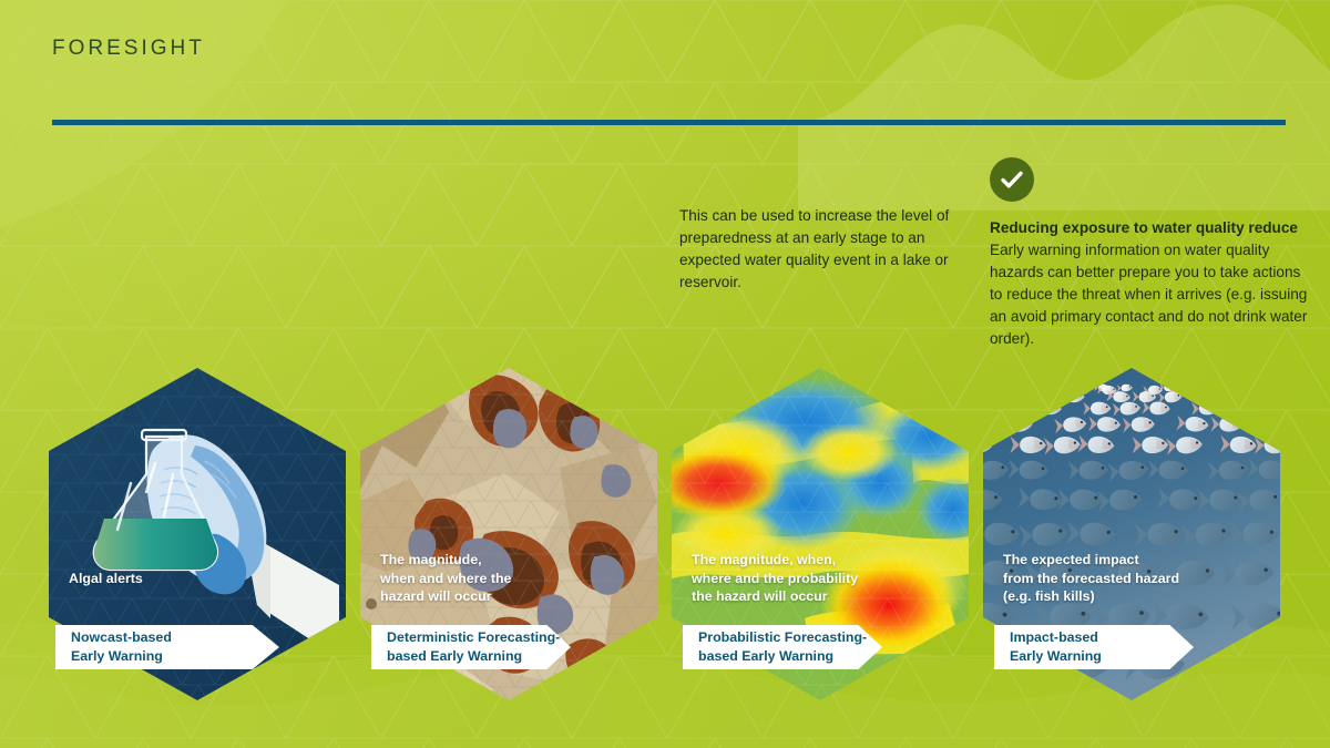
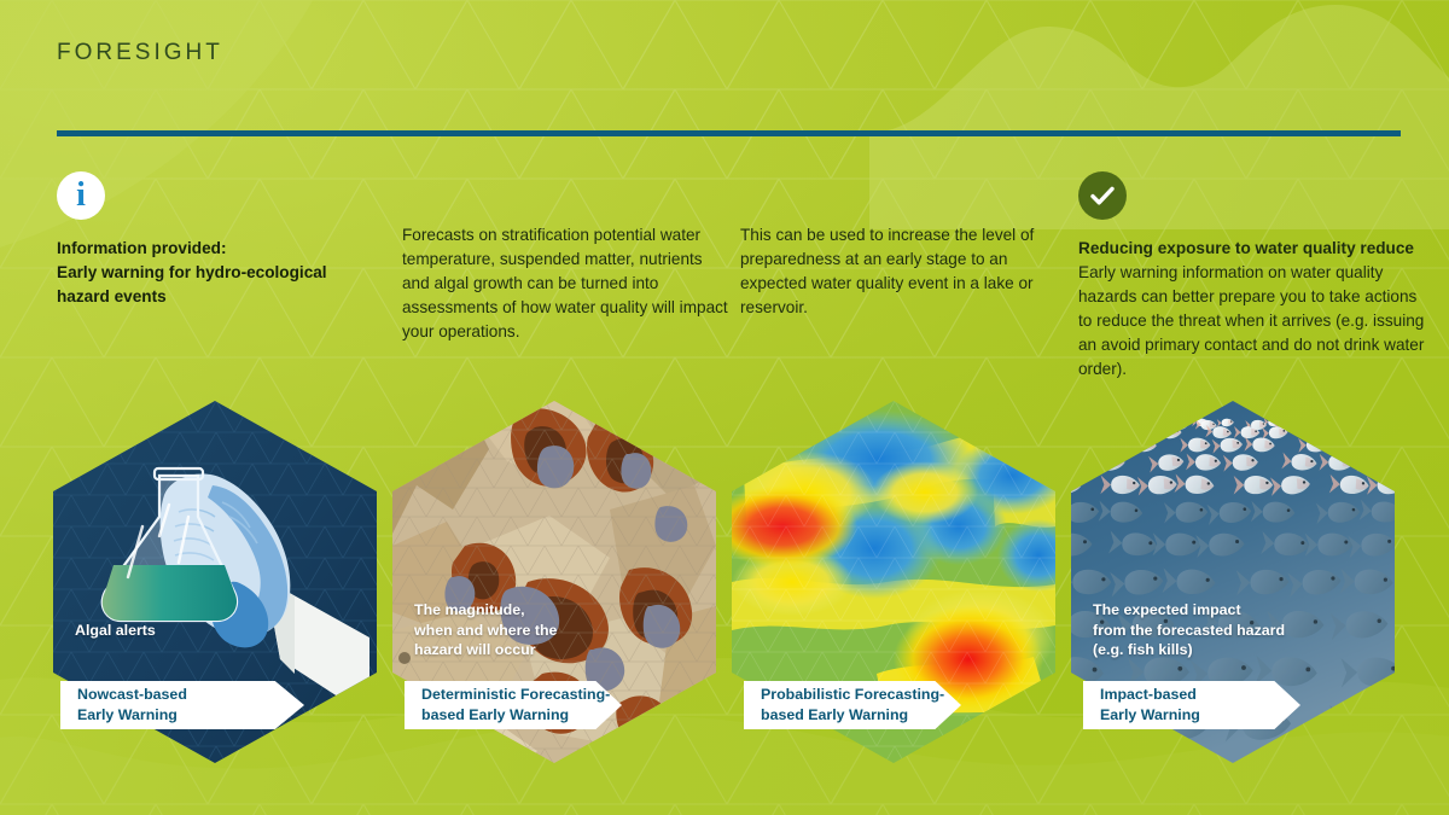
  FORESIGHT
+ i
+ Information provided:
+ Early warning for hydro-ecological hazard events
+ Forecasts on stratification potential water temperature, suspended matter, nutrients and algal growth can be turned into assessments of how water quality will impact your operations.
  This can be used to increase the level of preparedness at an early stage to an expected water quality event in a lake or reservoir.
  Reducing exposure to water quality reduce Early warning information on water quality hazards can better prepare you to take actions to reduce the threat when it arrives (e.g. issuing an avoid primary contact and do not drink water order).
  Algal alerts
  Nowcast-based
  Early Warning
  The magnitude,
  when and where the
  hazard will occur
  Deterministic Forecasting-
  based Early Warning
- The magnitude, when,
- where and the probability
- the hazard will occur
  Probabilistic Forecasting-
  based Early Warning
  The expected impact
  from the forecasted hazard
  (e.g. fish kills)
  Impact-based
  Early Warning
